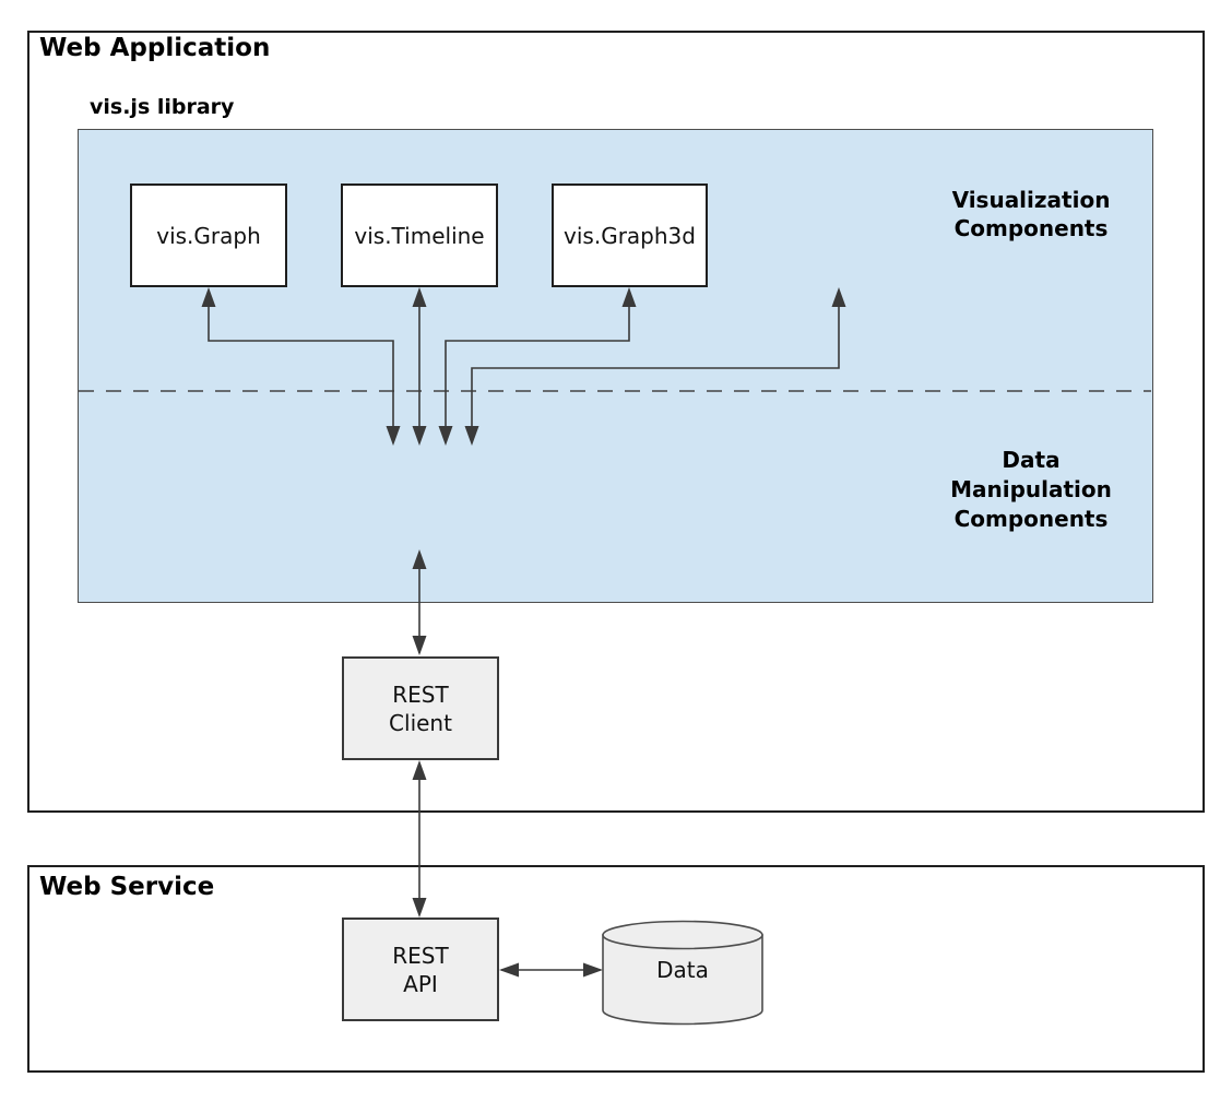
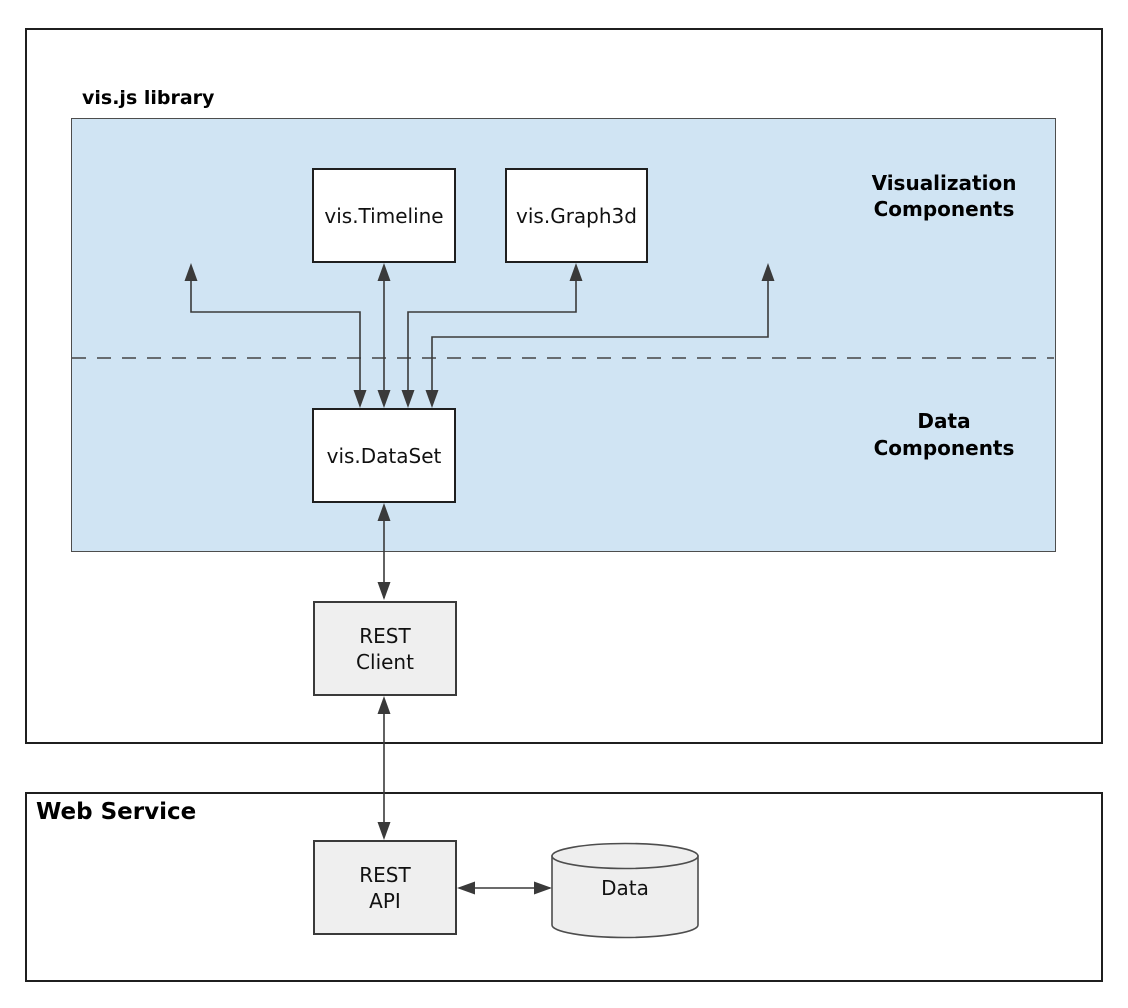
- Web Application
  vis.js library
- vis.Graph
  vis.Timeline
  vis.Graph3d
  Visualization
  Components
+ vis.DataSet
  Data
- Manipulation
  Components
  REST
  Client
  Web Service
  REST
  API
  Data
